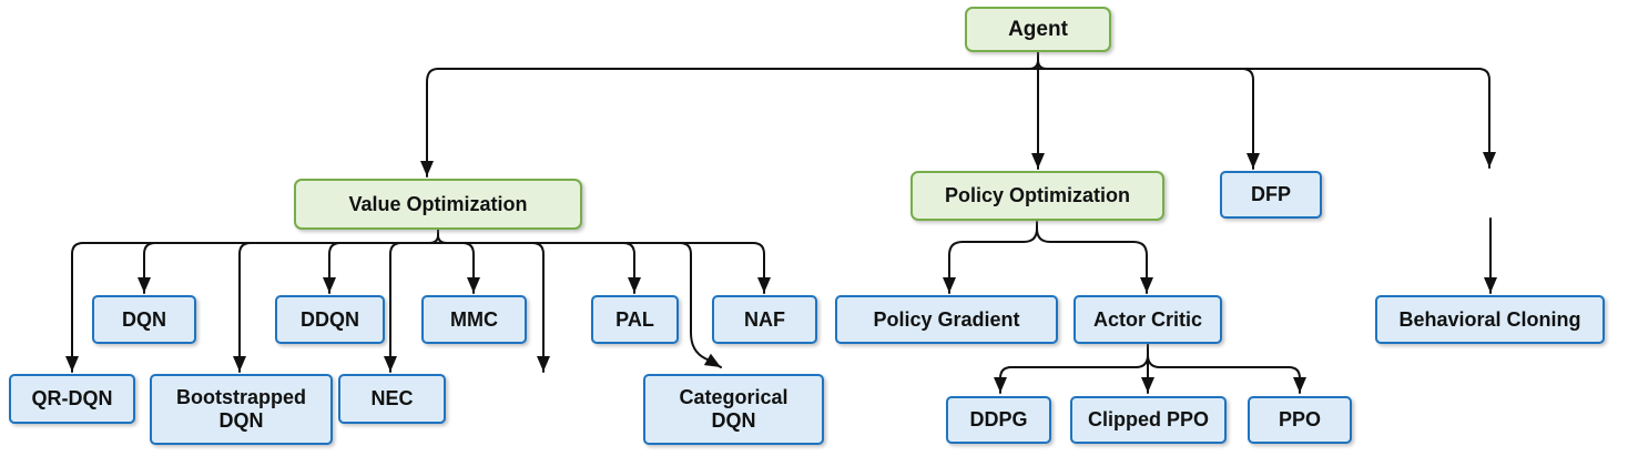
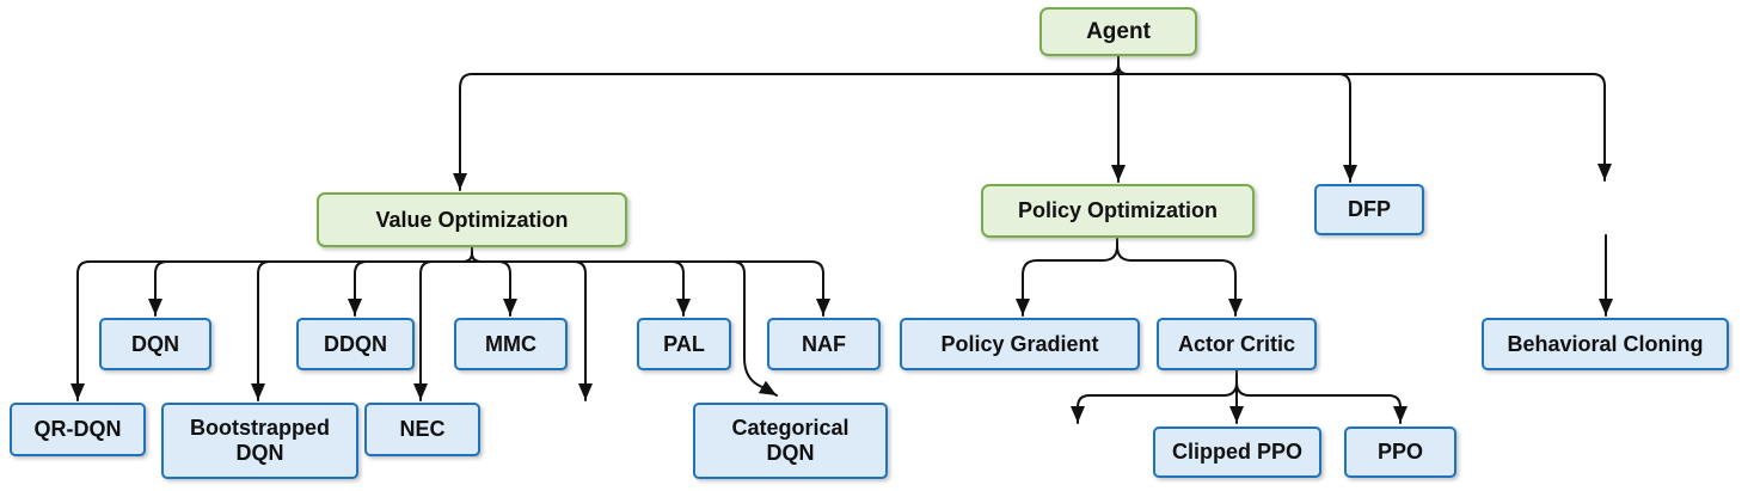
  Agent
  Value Optimization
  Policy Optimization
  DFP
  DQN
  DDQN
  MMC
  PAL
  NAF
  QR-DQN
  Bootstrapped DQN
  NEC
  Categorical DQN
  Policy Gradient
  Actor Critic
- DDPG
  Clipped PPO
  PPO
  Behavioral Cloning
